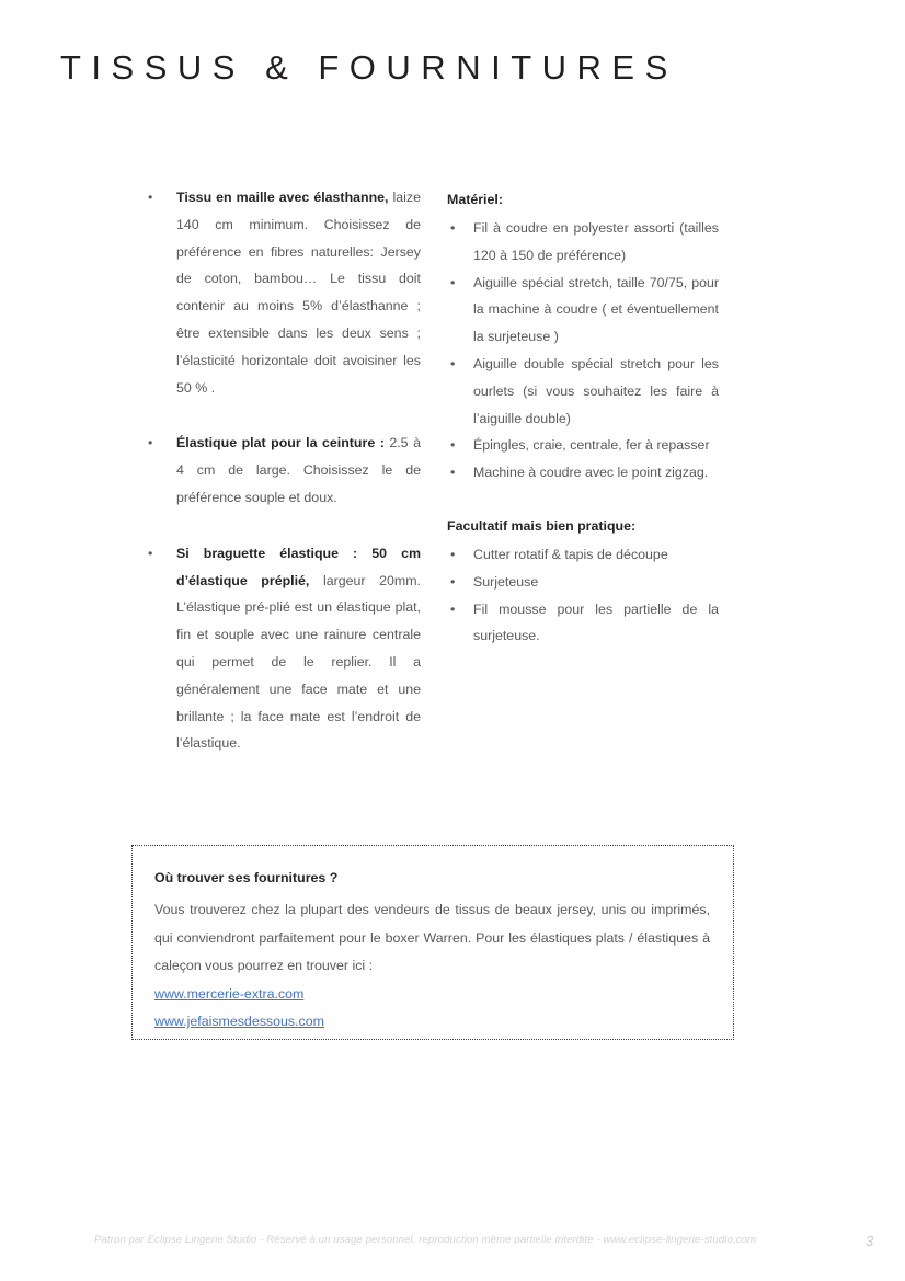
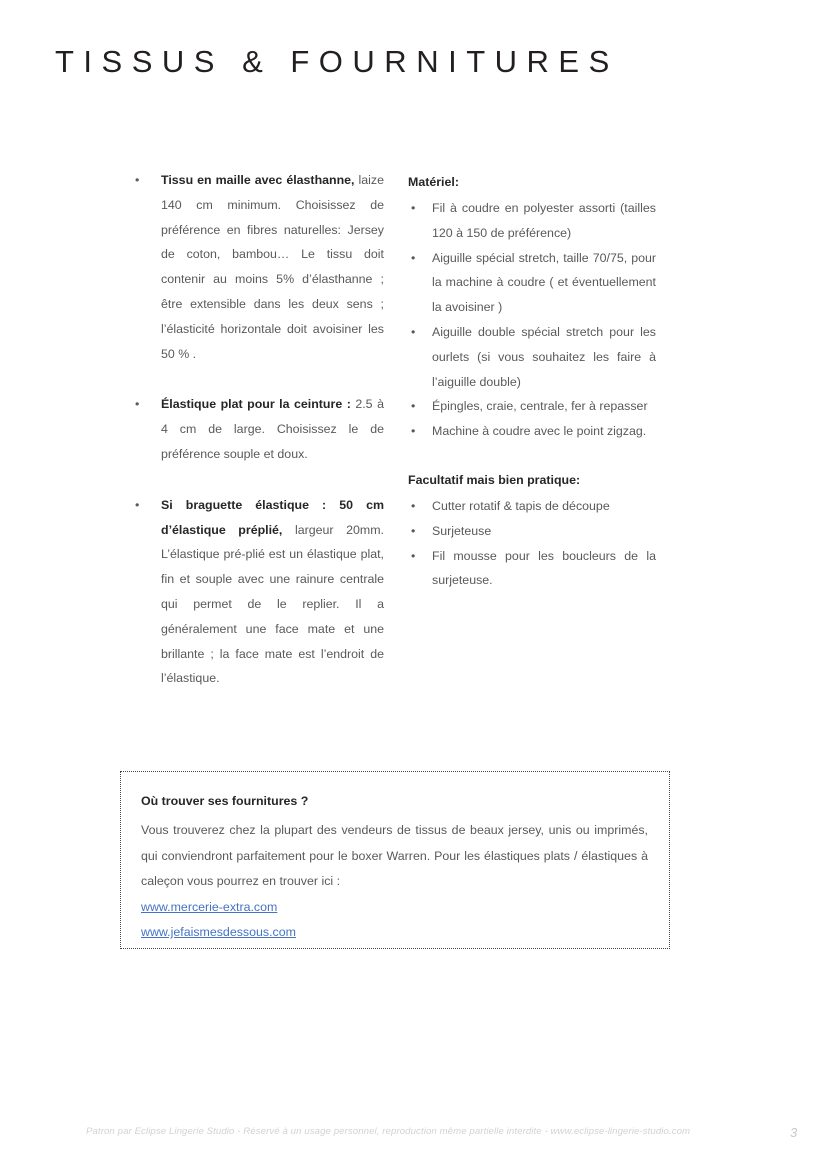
  TISSUS & FOURNITURES
  •
  Tissu en maille avec élasthanne, laize 140 cm minimum. Choisissez de préférence en fibres naturelles: Jersey de coton, bambou… Le tissu doit contenir au moins 5% d’élasthanne ; être extensible dans les deux sens ; l’élasticité horizontale doit avoisiner les 50 % .
  •
  Élastique plat pour la ceinture : 2.5 à 4 cm de large. Choisissez le de préférence souple et doux.
  •
  Si braguette élastique : 50 cm d’élastique préplié, largeur 20mm. L’élastique pré-plié est un élastique plat, fin et souple avec une rainure centrale qui permet de le replier. Il a généralement une face mate et une brillante ; la face mate est l’endroit de l’élastique.
  Matériel:
  •
  Fil à coudre en polyester assorti (tailles 120 à 150 de préférence)
  •
- Aiguille spécial stretch, taille 70/75, pour la machine à coudre ( et éventuellement la surjeteuse )
+ Aiguille spécial stretch, taille 70/75, pour la machine à coudre ( et éventuellement la avoisiner )
  •
  Aiguille double spécial stretch pour les ourlets (si vous souhaitez les faire à l’aiguille double)
  •
  Épingles, craie, centrale, fer à repasser
  •
  Machine à coudre avec le point zigzag.
  Facultatif mais bien pratique:
  •
  Cutter rotatif & tapis de découpe
  •
  Surjeteuse
  •
- Fil mousse pour les partielle de la surjeteuse.
+ Fil mousse pour les boucleurs de la surjeteuse.
  Où trouver ses fournitures ?
  Vous trouverez chez la plupart des vendeurs de tissus de beaux jersey, unis ou imprimés, qui conviendront parfaitement pour le boxer Warren. Pour les élastiques plats / élastiques à caleçon vous pourrez en trouver ici :
  www.mercerie-extra.com
  www.jefaismesdessous.com
  Patron par Eclipse Lingerie Studio - Réservé à un usage personnel, reproduction même partielle interdite - www.eclipse-lingerie-studio.com
  3
